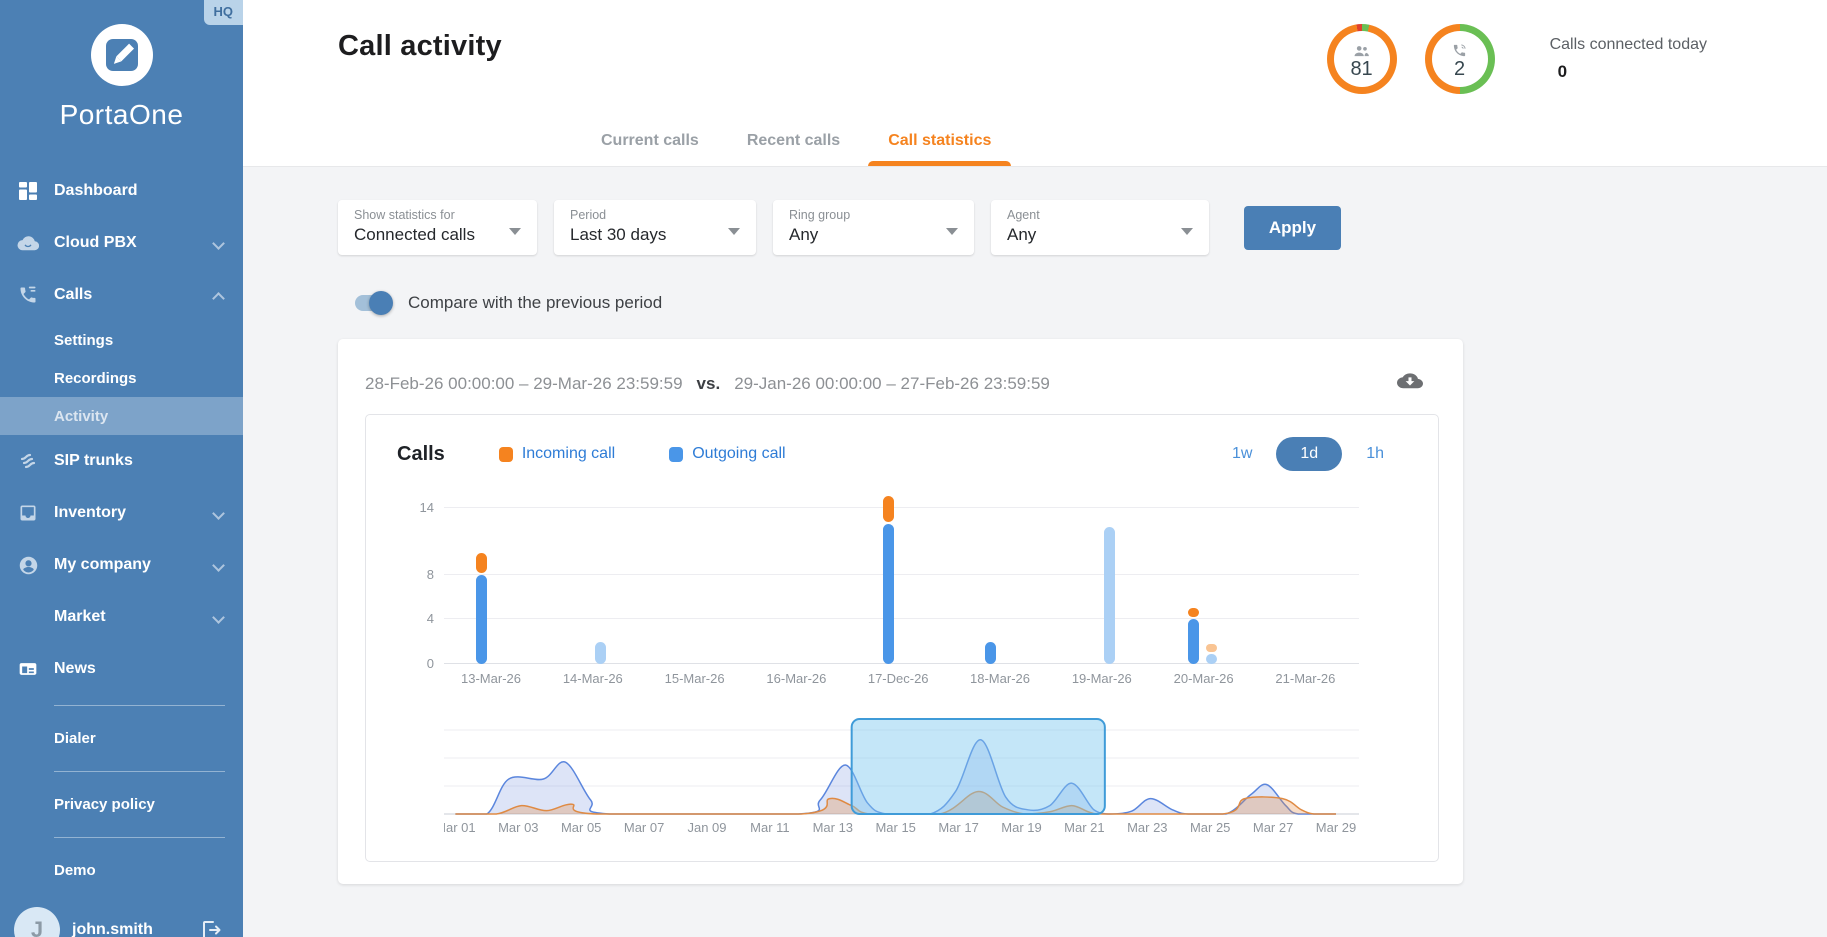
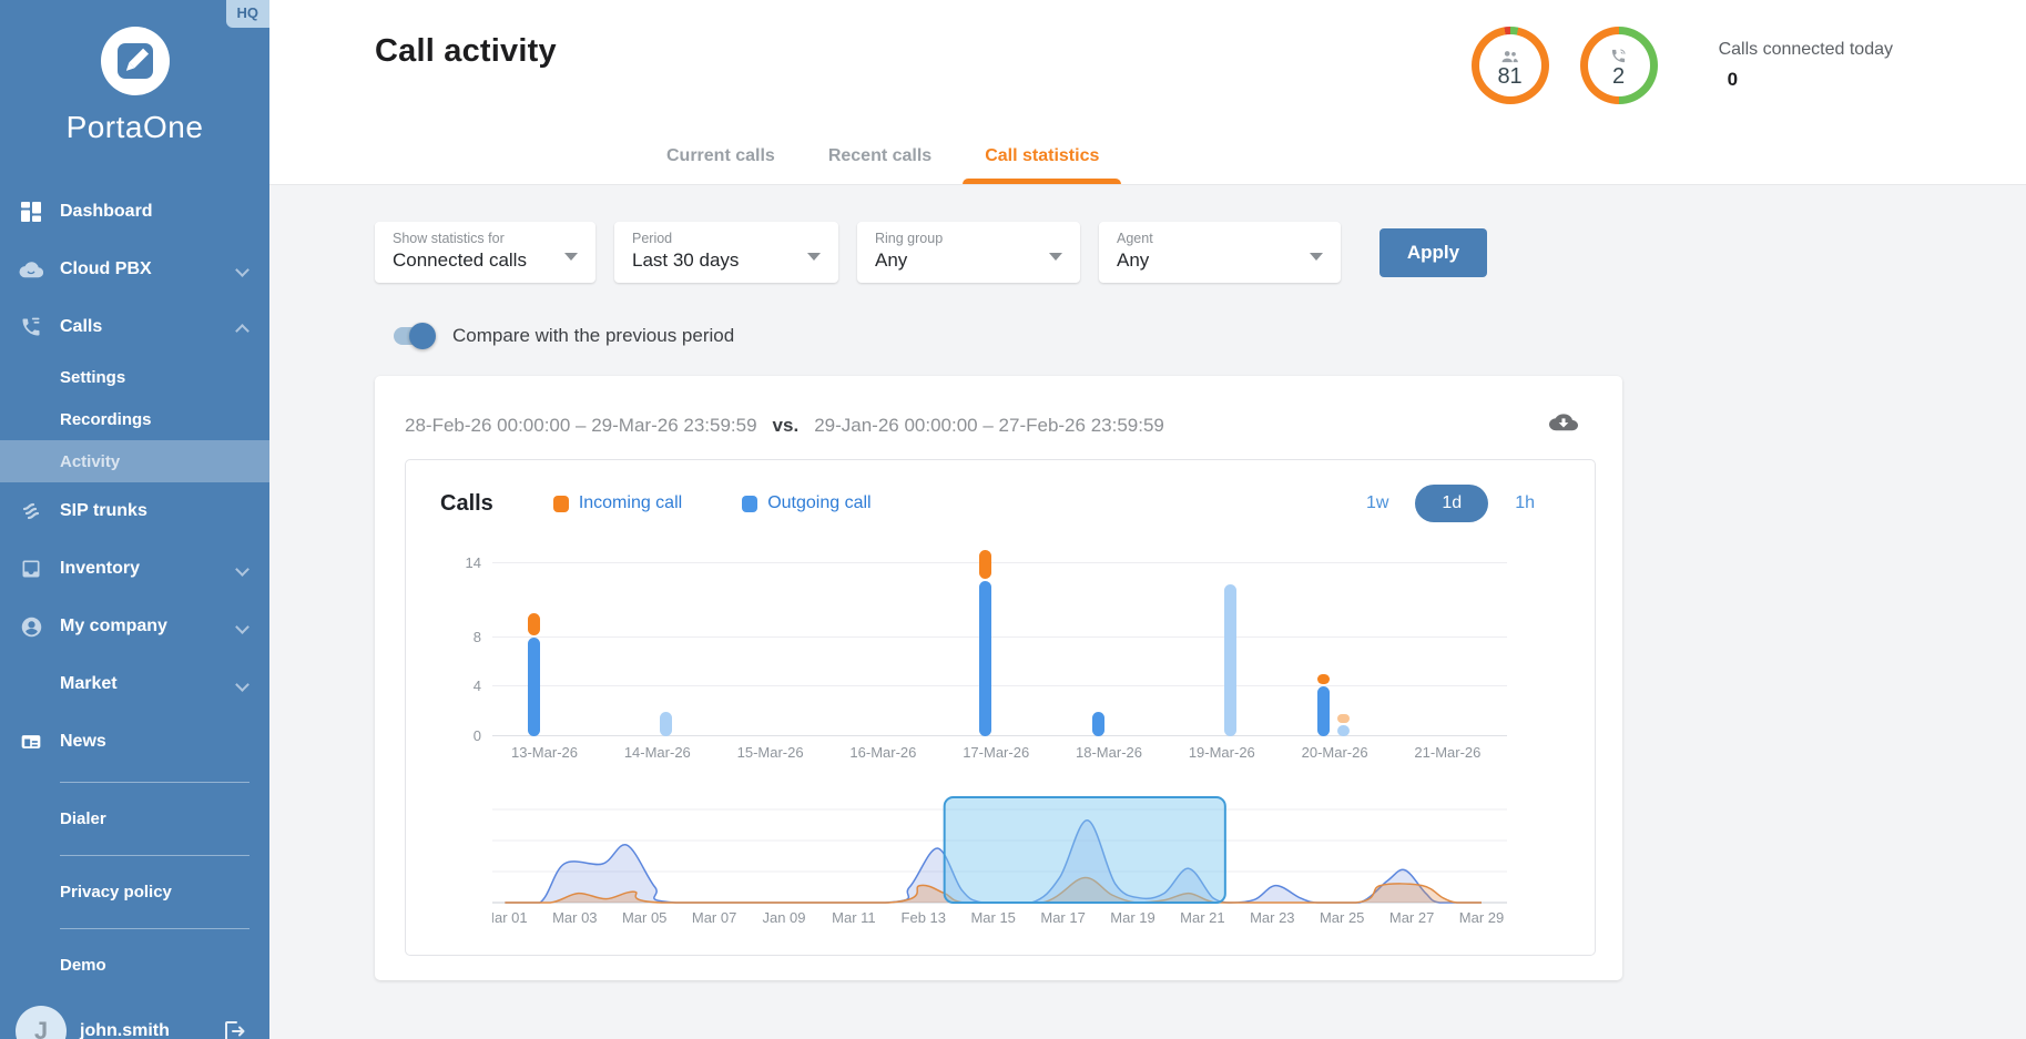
  HQ
  PortaOne
  Dashboard
  Cloud PBX
  Calls
  Settings
  Recordings
  Activity
  SIP trunks
  Inventory
  My company
  Market
  News
  Dialer
  Privacy policy
  Demo
  J
  john.smith
  Call activity
  81
  2
  Calls connected today
  0
  Current calls
  Recent calls
  Call statistics
  Show statistics for
  Connected calls
  Period
  Last 30 days
  Ring group
  Any
  Agent
  Any
  Apply
  Compare with the previous period
  28-Feb-26 00:00:00 – 29-Mar-26 23:59:59
  vs.
  29-Jan-26 00:00:00 – 27-Feb-26 23:59:59
  Calls
  Incoming call
  Outgoing call
  1w
  1d
  1h
  0
  4
  8
  14
  13-Mar-26
  14-Mar-26
  15-Mar-26
  16-Mar-26
- 17-Dec-26
+ 17-Mar-26
  18-Mar-26
  19-Mar-26
  20-Mar-26
  21-Mar-26
  ar 01
  Mar 03
  Mar 05
  Mar 07
  Jan 09
  Mar 11
- Mar 13
+ Feb 13
  Mar 15
  Mar 17
  Mar 19
  Mar 21
  Mar 23
  Mar 25
  Mar 27
  Mar 29
